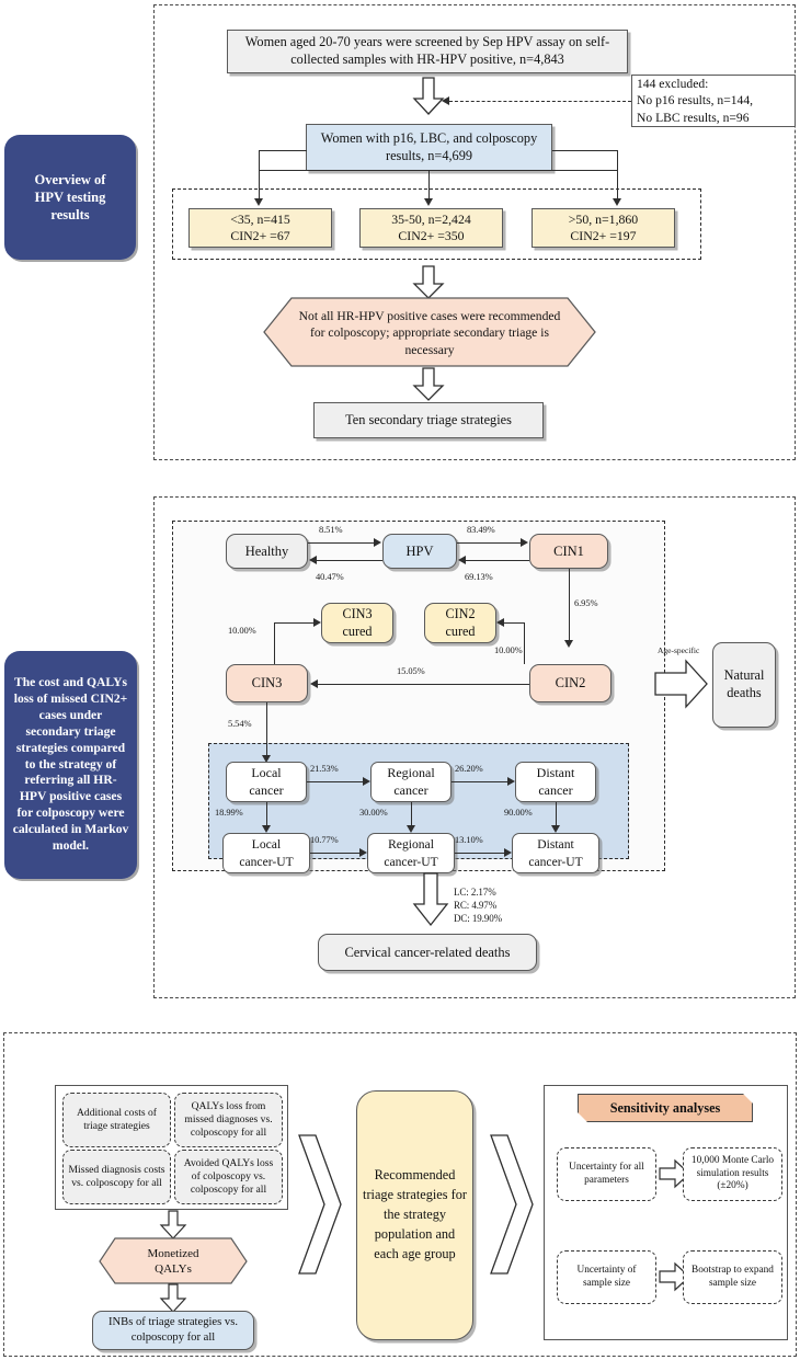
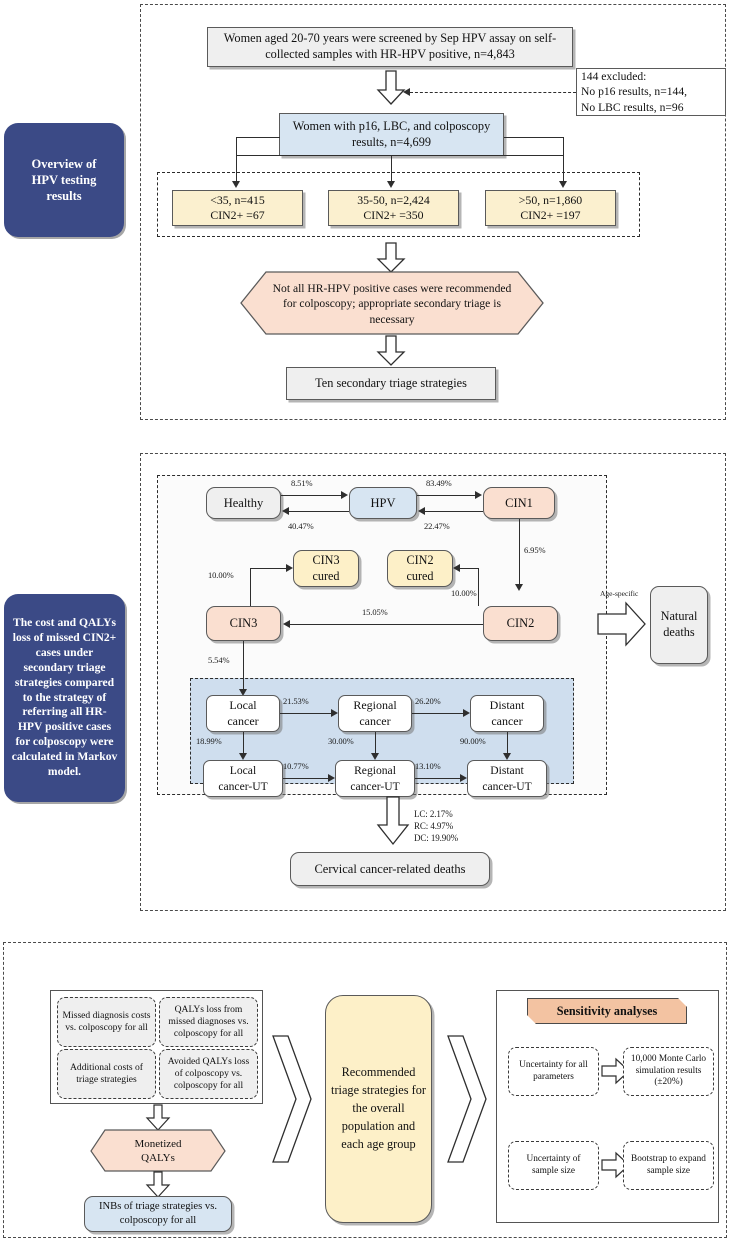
  Overview of
  HPV testing
  results
  Women aged 20-70 years were screened by Sep HPV assay on self-collected samples with HR-HPV positive, n=4,843
  144 excluded:
  No p16 results, n=144,
  No LBC results, n=96
  Women with p16, LBC, and colposcopy results, n=4,699
  <35, n=415
  CIN2+ =67
  35-50, n=2,424
  CIN2+ =350
  >50, n=1,860
  CIN2+ =197
  Not all HR-HPV positive cases were recommended for colposcopy; appropriate secondary triage is necessary
  Ten secondary triage strategies
  The cost and QALYs loss of missed CIN2+ cases under secondary triage strategies compared to the strategy of referring all HR-HPV positive cases for colposcopy were calculated in Markov model.
  Healthy
  HPV
  CIN1
  8.51%
  40.47%
  83.49%
- 69.13%
+ 22.47%
  6.95%
  CIN3
  cured
  CIN2
  cured
  CIN3
  CIN2
  10.00%
  10.00%
  15.05%
  5.54%
  Local
  cancer
  Regional
  cancer
  Distant
  cancer
  21.53%
  26.20%
  18.99%
  30.00%
  90.00%
  Local
  cancer-UT
  Regional
  cancer-UT
  Distant
  cancer-UT
  10.77%
  13.10%
  Age-specific
  Natural
  deaths
  LC: 2.17%
  RC: 4.97%
  DC: 19.90%
  Cervical cancer-related deaths
- Additional costs of triage strategies
+ Missed diagnosis costs vs. colposcopy for all
  QALYs loss from missed diagnoses vs. colposcopy for all
- Missed diagnosis costs vs. colposcopy for all
+ Additional costs of triage strategies
  Avoided QALYs loss of colposcopy vs. colposcopy for all
  Monetized
  QALYs
  INBs of triage strategies vs. colposcopy for all
- Recommended triage strategies for the strategy population and each age group
+ Recommended triage strategies for the overall population and each age group
  Sensitivity analyses
  Uncertainty for all parameters
  10,000 Monte Carlo simulation results (±20%)
  Uncertainty of sample size
  Bootstrap to expand sample size
